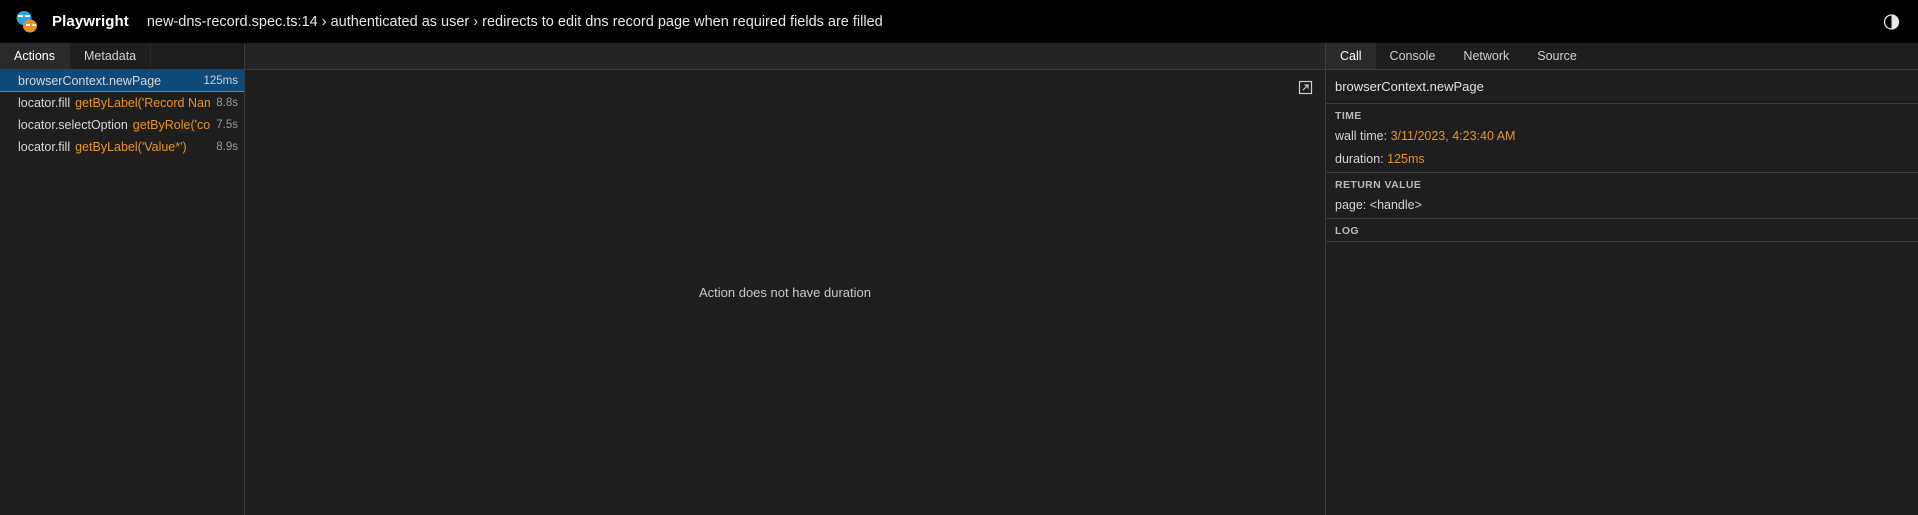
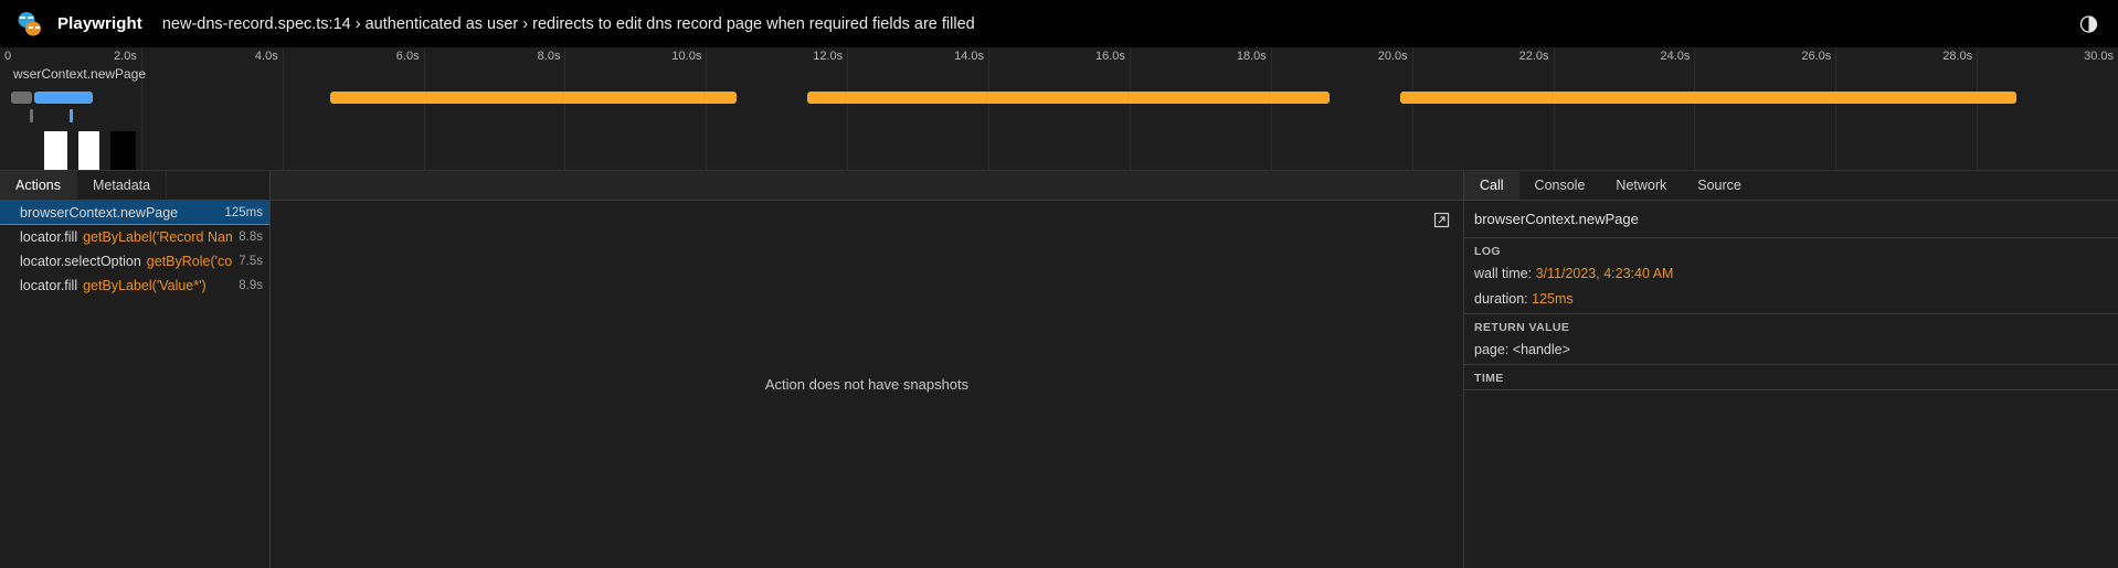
  Playwright
  new-dns-record.spec.ts:14 › authenticated as user › redirects to edit dns record page when required fields are filled
+ 0
+ 2.0s
+ 4.0s
+ 6.0s
+ 8.0s
+ 10.0s
+ 12.0s
+ 14.0s
+ 16.0s
+ 18.0s
+ 20.0s
+ 22.0s
+ 24.0s
+ 26.0s
+ 28.0s
+ 30.0s
+ wserContext.newPage
  Actions
  Metadata
  browserContext.newPage
  125ms
  locator.fill
  getByLabel('Record Nam
  8.8s
  locator.selectOption
  getByRole('co
  7.5s
  locator.fill
  getByLabel('Value*')
  8.9s
- Action does not have duration
+ Action does not have snapshots
  Call
  Console
  Network
  Source
  browserContext.newPage
- TIME
+ LOG
  wall time: 3/11/2023, 4:23:40 AM
  duration: 125ms
  RETURN VALUE
  page: <handle>
- LOG
+ TIME
